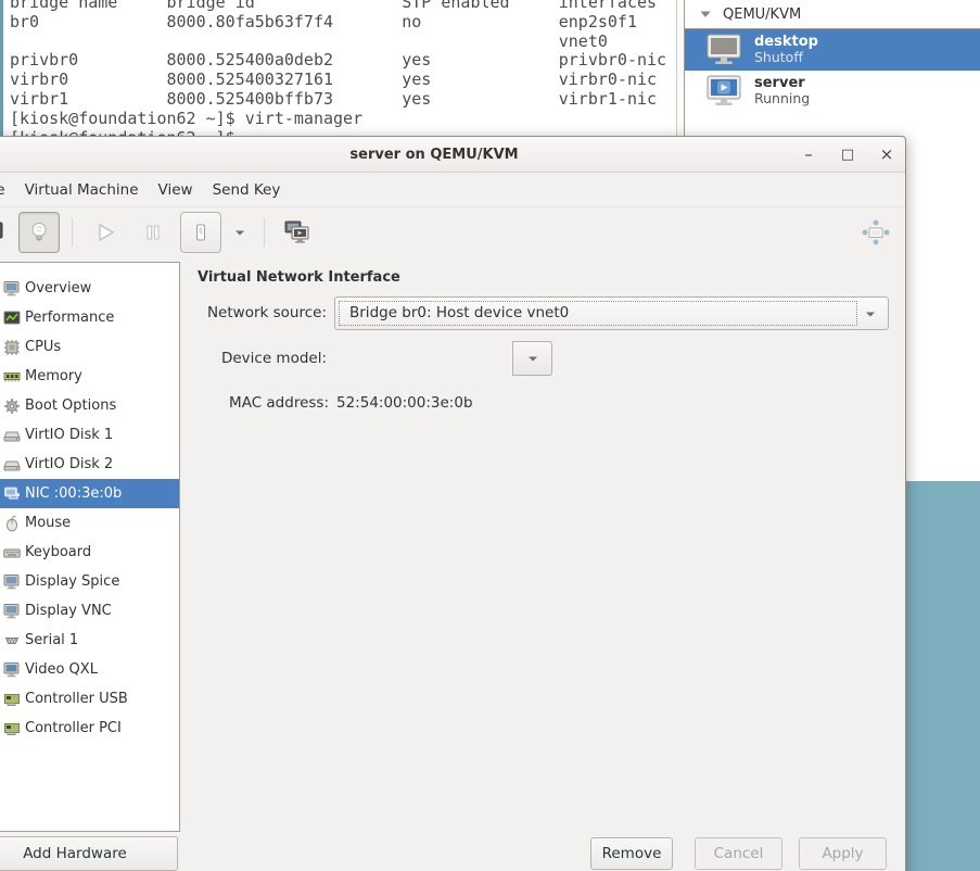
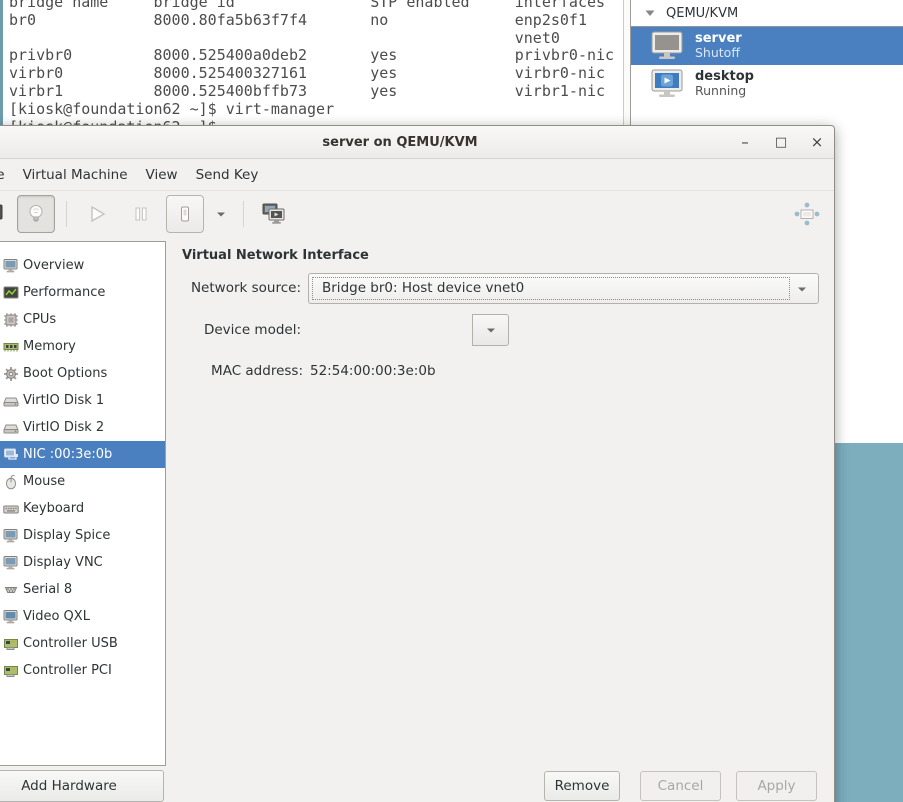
  bridge name bridge id STP enabled interfaces
  br0 8000.80fa5b63f7f4 no enp2s0f1
  vnet0
  privbr0 8000.525400a0deb2 yes privbr0-nic
  virbr0 8000.525400327161 yes virbr0-nic
  virbr1 8000.525400bffb73 yes virbr1-nic
  [kiosk@foundation62 ~]$ virt-manager
  QEMU/KVM
- desktop
+ server
  Shutoff
- server
+ desktop
  Running
  server on QEMU/KVM
  –
  □
  ×
  Virtual Machine
  View
  Send Key
  Overview
  Performance
  CPUs
  Memory
  Boot Options
  VirtIO Disk 1
  VirtIO Disk 2
  NIC :00:3e:0b
  Mouse
  Keyboard
  Display Spice
  Display VNC
- Serial 1
+ Serial 8
  Video QXL
  Controller USB
  Controller PCI
  Add Hardware
  Virtual Network Interface
  Network source:
  Bridge br0: Host device vnet0
  Device model:
  MAC address:
  52:54:00:00:3e:0b
  Remove
  Cancel
  Apply
